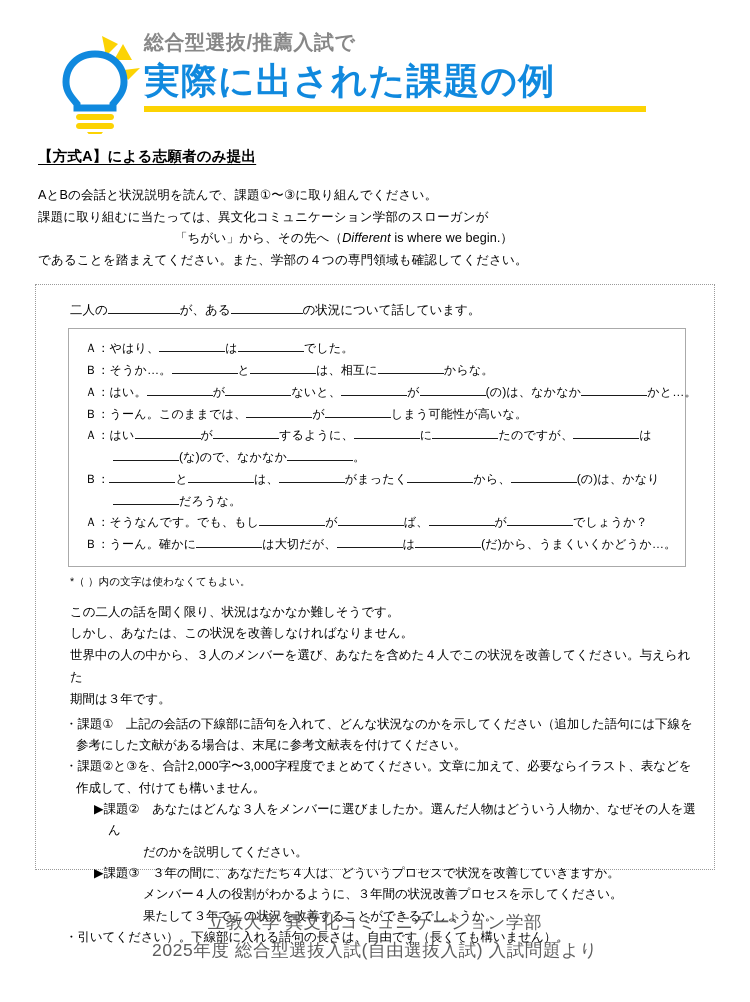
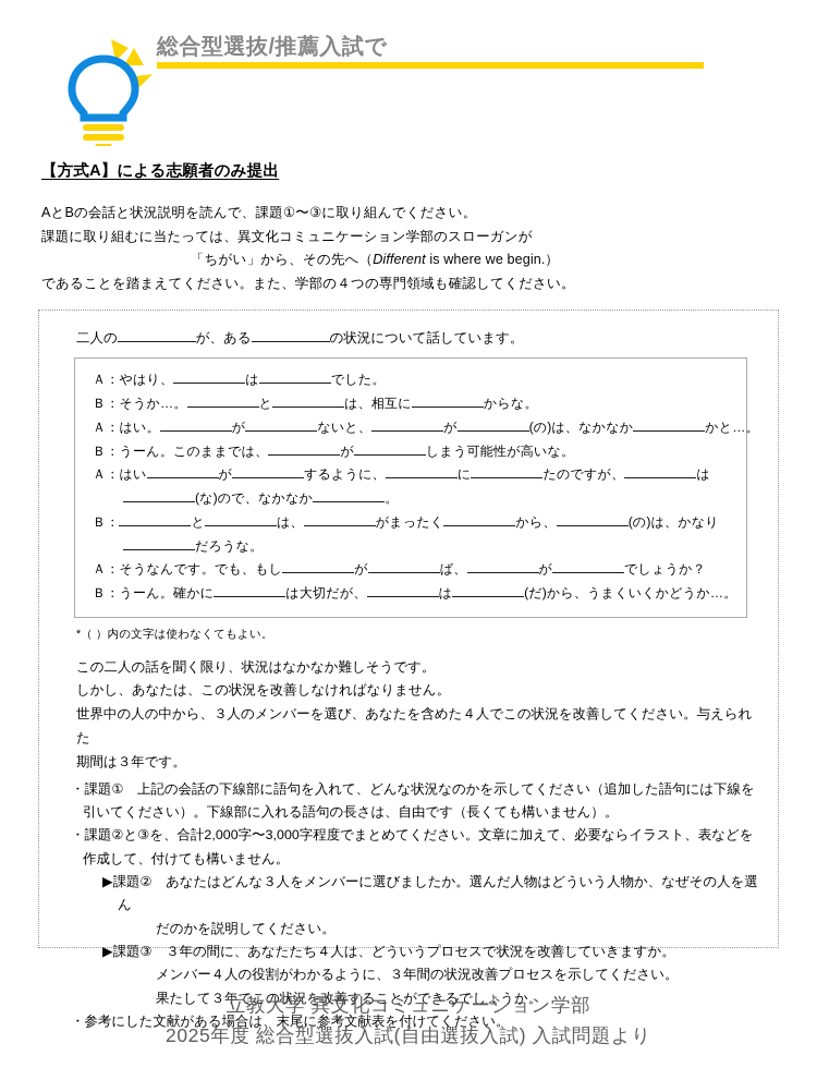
  総合型選抜/推薦入試で
- 実際に出された課題の例
  【方式A】による志願者のみ提出
  AとBの会話と状況説明を読んで、課題①〜③に取り組んでください。
  課題に取り組むに当たっては、異文化コミュニケーション学部のスローガンが
  「ちがい」から、その先へ（Different is where we begin.）
  であることを踏まえてください。また、学部の４つの専門領域も確認してください。
  二人の が、ある の状況について話しています。
  Ａ：やはり、 は でした。
  Ｂ：そうか…。 と は、相互に からな。
  Ａ：はい。 が ないと、 が (の)は、なかなか かと…。
  Ｂ：うーん。このままでは、 が しまう可能性が高いな。
  Ａ：はい が するように、 に たのですが、 は
  (な)ので、なかなか 。
  Ｂ： と は、 がまったく から、 (の)は、かなり
  だろうな。
  Ａ：そうなんです。でも、もし が ば、 が でしょうか？
  Ｂ：うーん。確かに は大切だが、 は (だ)から、うまくいくかどうか…。
  *（ ）内の文字は使わなくてもよい。
  この二人の話を聞く限り、状況はなかなか難しそうです。
  しかし、あなたは、この状況を改善しなければなりません。
  世界中の人の中から、３人のメンバーを選び、あなたを含めた４人でこの状況を改善してください。与えられた
  期間は３年です。
  ・課題① 上記の会話の下線部に語句を入れて、どんな状況なのかを示してください（追加した語句には下線を
- 参考にした文献がある場合は、末尾に参考文献表を付けてください。
+ 引いてください）。下線部に入れる語句の長さは、自由です（長くても構いません）。
  ・課題②と③を、合計2,000字〜3,000字程度でまとめてください。文章に加えて、必要ならイラスト、表などを
  作成して、付けても構いません。
  ▶課題② あなたはどんな３人をメンバーに選びましたか。選んだ人物はどういう人物か、なぜその人を選ん
  だのかを説明してください。
  ▶課題③ ３年の間に、あなたたち４人は、どういうプロセスで状況を改善していきますか。
  メンバー４人の役割がわかるように、３年間の状況改善プロセスを示してください。
  果たして３年でこの状況を改善することができるでしょうか。
- ・引いてください）。下線部に入れる語句の長さは、自由です（長くても構いません）。
+ ・参考にした文献がある場合は、末尾に参考文献表を付けてください。
  立教大学 異文化コミュニケーション学部
  2025年度 総合型選抜入試(自由選抜入試) 入試問題より
